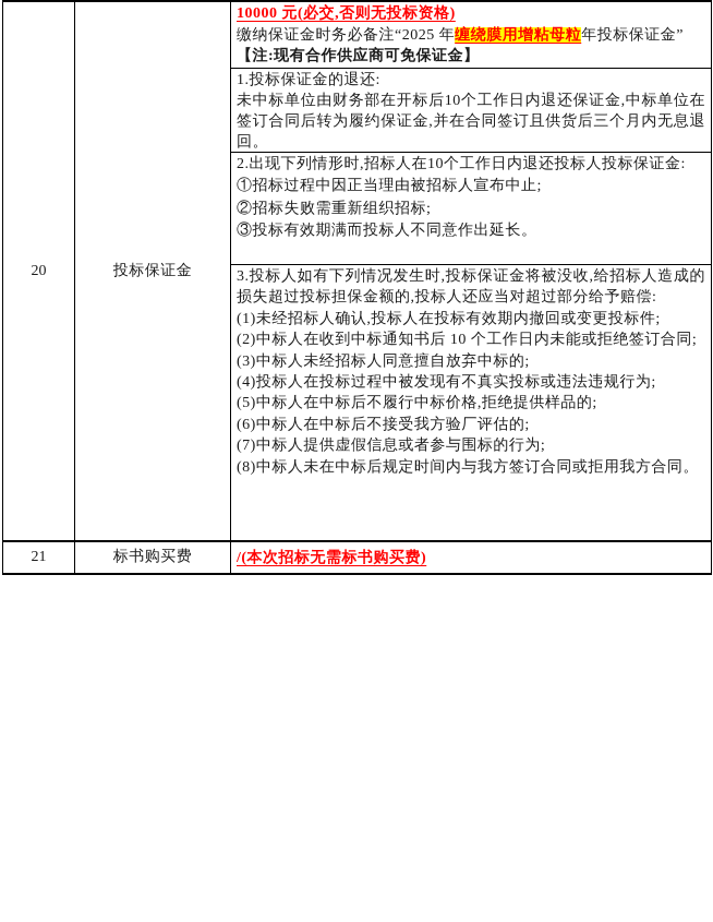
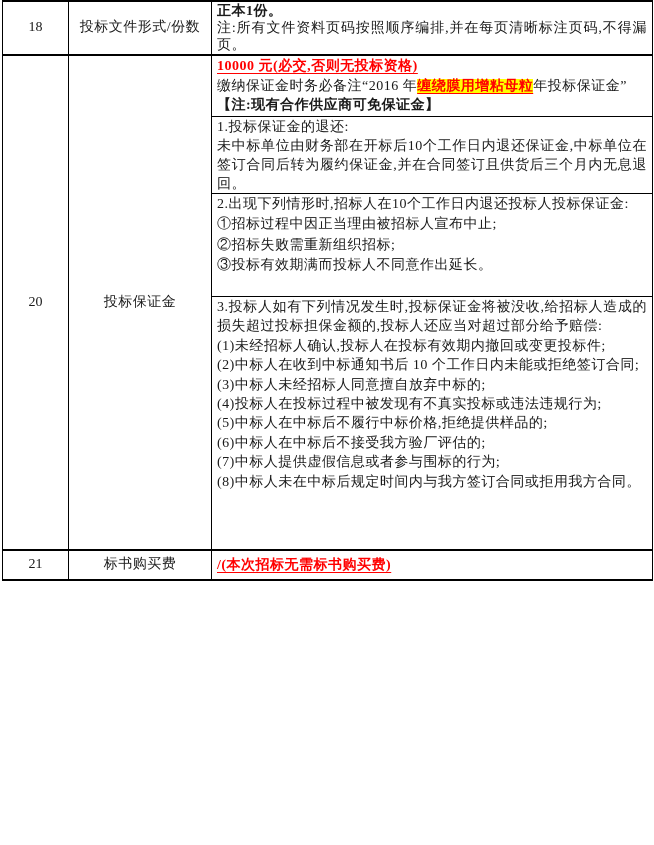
+ 18	投标文件形式/份数	正本1份。注:所有文件资料页码按照顺序编排,并在每页清晰标注页码,不得漏页。
- 20	投标保证金	10000 元(必交,否则无投标资格)缴纳保证金时务必备注“2025 年缠绕膜用增粘母粒年投标保证金”【注:现有合作供应商可免保证金】 1.投标保证金的退还:未中标单位由财务部在开标后10个工作日内退还保证金,中标单位在签订合同后转为履约保证金,并在合同签订且供货后三个月内无息退回。 2.出现下列情形时,招标人在10个工作日内退还投标人投标保证金:①招标过程中因正当理由被招标人宣布中止;②招标失败需重新组织招标;③投标有效期满而投标人不同意作出延长。 3.投标人如有下列情况发生时,投标保证金将被没收,给招标人造成的损失超过投标担保金额的,投标人还应当对超过部分给予赔偿:(1)未经招标人确认,投标人在投标有效期内撤回或变更投标件;(2)中标人在收到中标通知书后 10 个工作日内未能或拒绝签订合同;(3)中标人未经招标人同意擅自放弃中标的;(4)投标人在投标过程中被发现有不真实投标或违法违规行为;(5)中标人在中标后不履行中标价格,拒绝提供样品的;(6)中标人在中标后不接受我方验厂评估的;(7)中标人提供虚假信息或者参与围标的行为;(8)中标人未在中标后规定时间内与我方签订合同或拒用我方合同。
+ 20	投标保证金	10000 元(必交,否则无投标资格)缴纳保证金时务必备注“2016 年缠绕膜用增粘母粒年投标保证金”【注:现有合作供应商可免保证金】 1.投标保证金的退还:未中标单位由财务部在开标后10个工作日内退还保证金,中标单位在签订合同后转为履约保证金,并在合同签订且供货后三个月内无息退回。 2.出现下列情形时,招标人在10个工作日内退还投标人投标保证金:①招标过程中因正当理由被招标人宣布中止;②招标失败需重新组织招标;③投标有效期满而投标人不同意作出延长。 3.投标人如有下列情况发生时,投标保证金将被没收,给招标人造成的损失超过投标担保金额的,投标人还应当对超过部分给予赔偿:(1)未经招标人确认,投标人在投标有效期内撤回或变更投标件;(2)中标人在收到中标通知书后 10 个工作日内未能或拒绝签订合同;(3)中标人未经招标人同意擅自放弃中标的;(4)投标人在投标过程中被发现有不真实投标或违法违规行为;(5)中标人在中标后不履行中标价格,拒绝提供样品的;(6)中标人在中标后不接受我方验厂评估的;(7)中标人提供虚假信息或者参与围标的行为;(8)中标人未在中标后规定时间内与我方签订合同或拒用我方合同。
  21	标书购买费	/(本次招标无需标书购买费)
